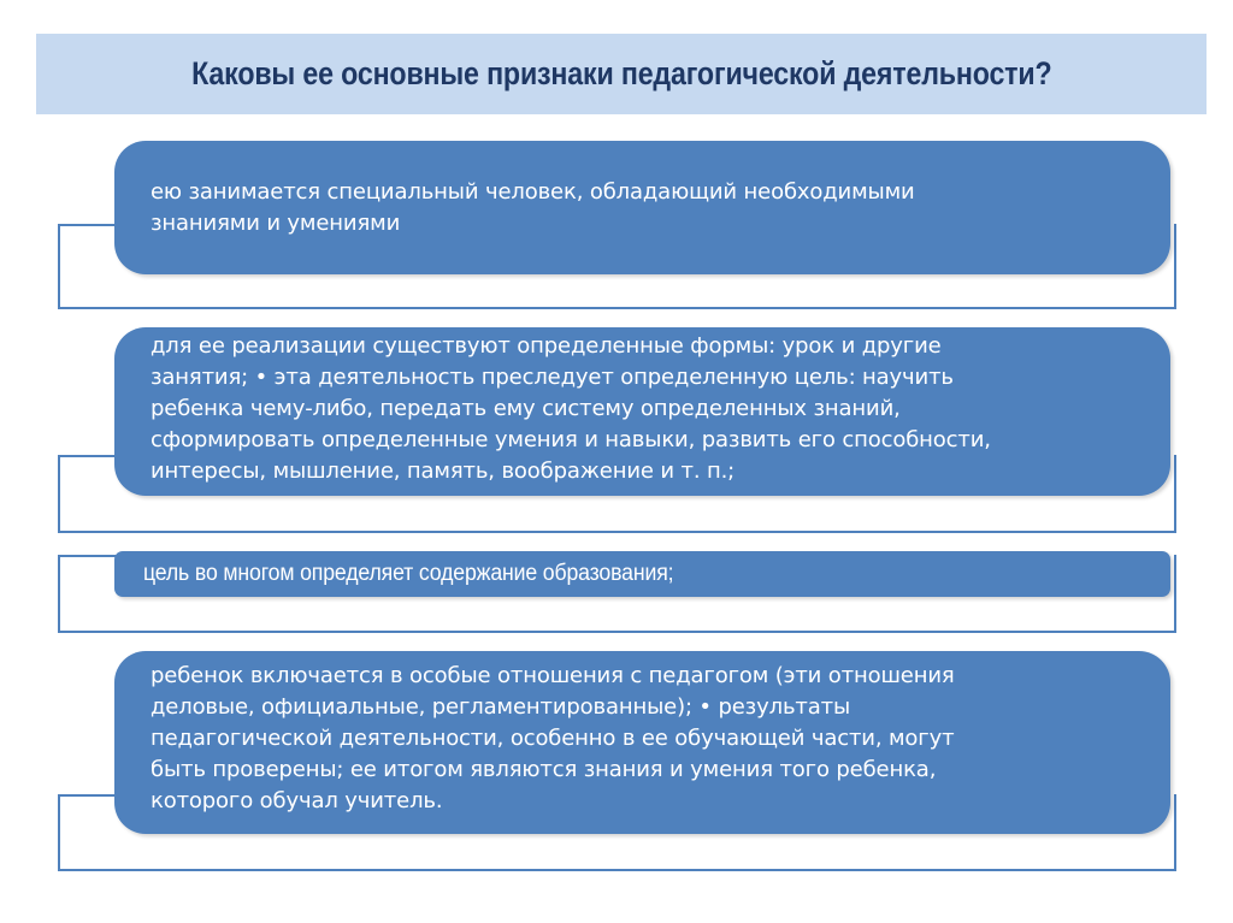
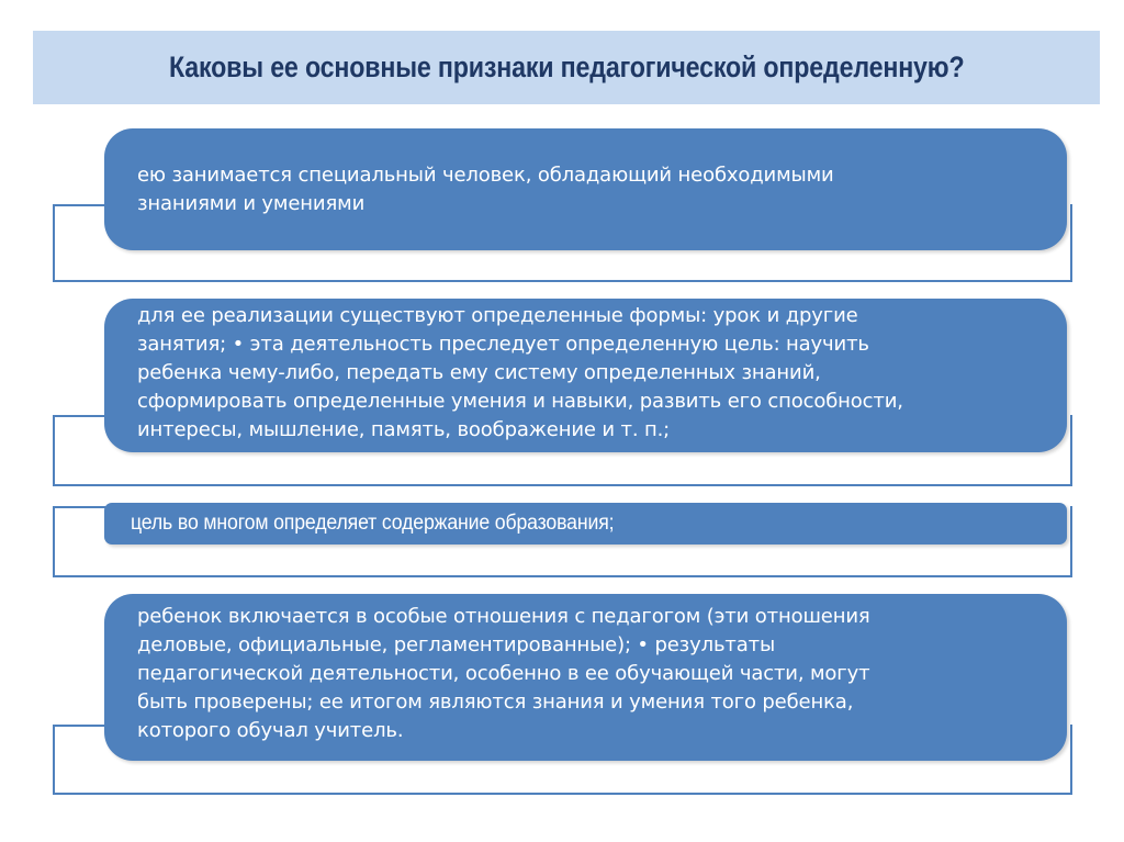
- Каковы ее основные признаки педагогической деятельности?
+ Каковы ее основные признаки педагогической определенную?
  ею занимается специальный человек, обладающий необходимыми
  знаниями и умениями
  для ее реализации существуют определенные формы: урок и другие
  занятия; • эта деятельность преследует определенную цель: научить
  ребенка чему-либо, передать ему систему определенных знаний,
  сформировать определенные умения и навыки, развить его способности,
  интересы, мышление, память, воображение и т. п.;
  цель во многом определяет содержание образования;
  ребенок включается в особые отношения с педагогом (эти отношения
  деловые, официальные, регламентированные); • результаты
  педагогической деятельности, особенно в ее обучающей части, могут
  быть проверены; ее итогом являются знания и умения того ребенка,
  которого обучал учитель.
